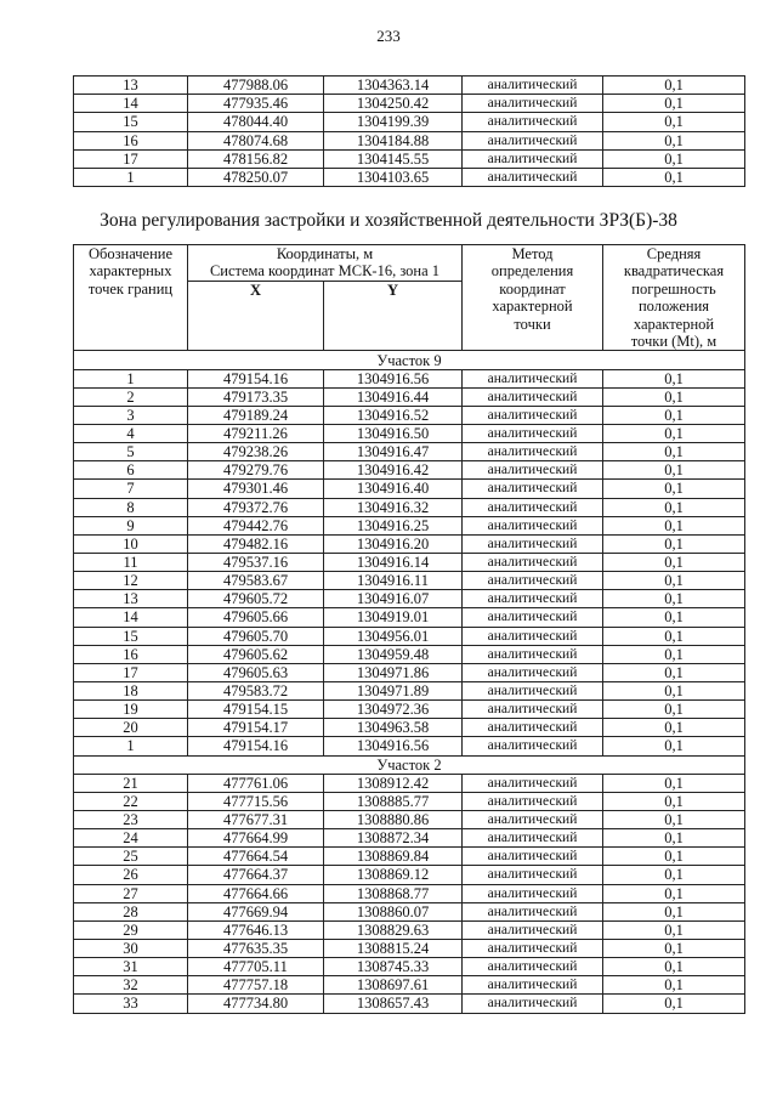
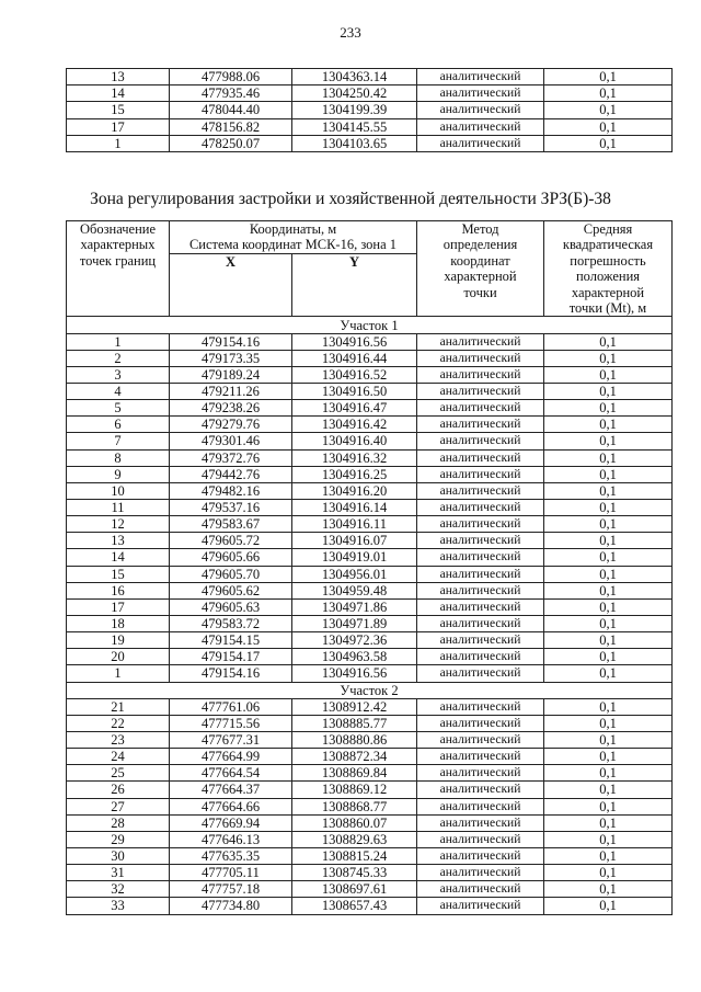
  233
  13	477988.06	1304363.14	аналитический	0,1
  14	477935.46	1304250.42	аналитический	0,1
  15	478044.40	1304199.39	аналитический	0,1
- 16	478074.68	1304184.88	аналитический	0,1
  17	478156.82	1304145.55	аналитический	0,1
  1	478250.07	1304103.65	аналитический	0,1
  Зона регулирования застройки и хозяйственной деятельности ЗРЗ(Б)-38
  Обозначение характерных точек границ	Координаты, м Система координат МСК-16, зона 1	Метод определения координат характерной точки	Средняя квадратическая погрешность положения характерной точки (Mt), м
  X	Y
- Участок 9
+ Участок 1
  1	479154.16	1304916.56	аналитический	0,1
  2	479173.35	1304916.44	аналитический	0,1
  3	479189.24	1304916.52	аналитический	0,1
  4	479211.26	1304916.50	аналитический	0,1
  5	479238.26	1304916.47	аналитический	0,1
  6	479279.76	1304916.42	аналитический	0,1
  7	479301.46	1304916.40	аналитический	0,1
  8	479372.76	1304916.32	аналитический	0,1
  9	479442.76	1304916.25	аналитический	0,1
  10	479482.16	1304916.20	аналитический	0,1
  11	479537.16	1304916.14	аналитический	0,1
  12	479583.67	1304916.11	аналитический	0,1
  13	479605.72	1304916.07	аналитический	0,1
  14	479605.66	1304919.01	аналитический	0,1
  15	479605.70	1304956.01	аналитический	0,1
  16	479605.62	1304959.48	аналитический	0,1
  17	479605.63	1304971.86	аналитический	0,1
  18	479583.72	1304971.89	аналитический	0,1
  19	479154.15	1304972.36	аналитический	0,1
  20	479154.17	1304963.58	аналитический	0,1
  1	479154.16	1304916.56	аналитический	0,1
  Участок 2
  21	477761.06	1308912.42	аналитический	0,1
  22	477715.56	1308885.77	аналитический	0,1
  23	477677.31	1308880.86	аналитический	0,1
  24	477664.99	1308872.34	аналитический	0,1
  25	477664.54	1308869.84	аналитический	0,1
  26	477664.37	1308869.12	аналитический	0,1
  27	477664.66	1308868.77	аналитический	0,1
  28	477669.94	1308860.07	аналитический	0,1
  29	477646.13	1308829.63	аналитический	0,1
  30	477635.35	1308815.24	аналитический	0,1
  31	477705.11	1308745.33	аналитический	0,1
  32	477757.18	1308697.61	аналитический	0,1
  33	477734.80	1308657.43	аналитический	0,1
